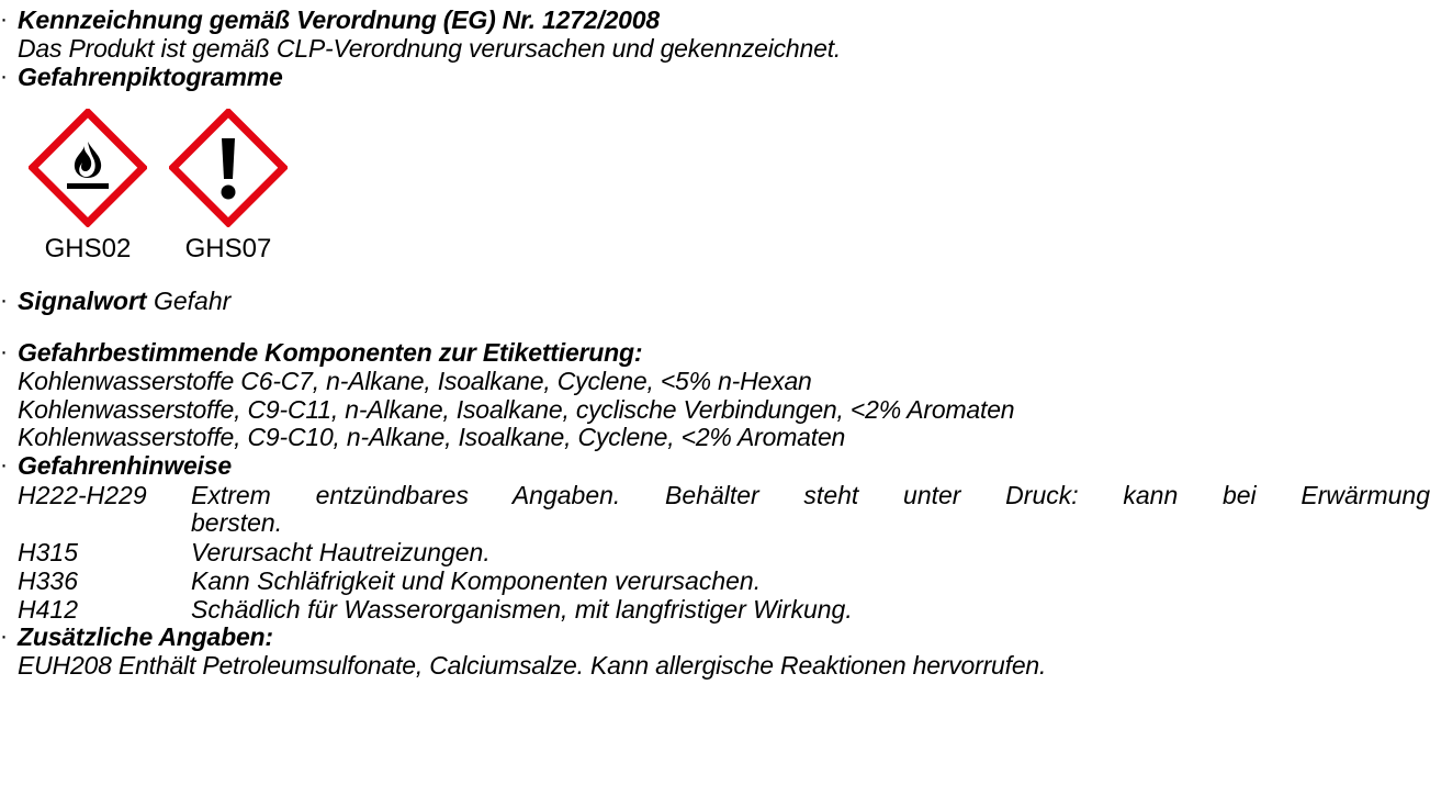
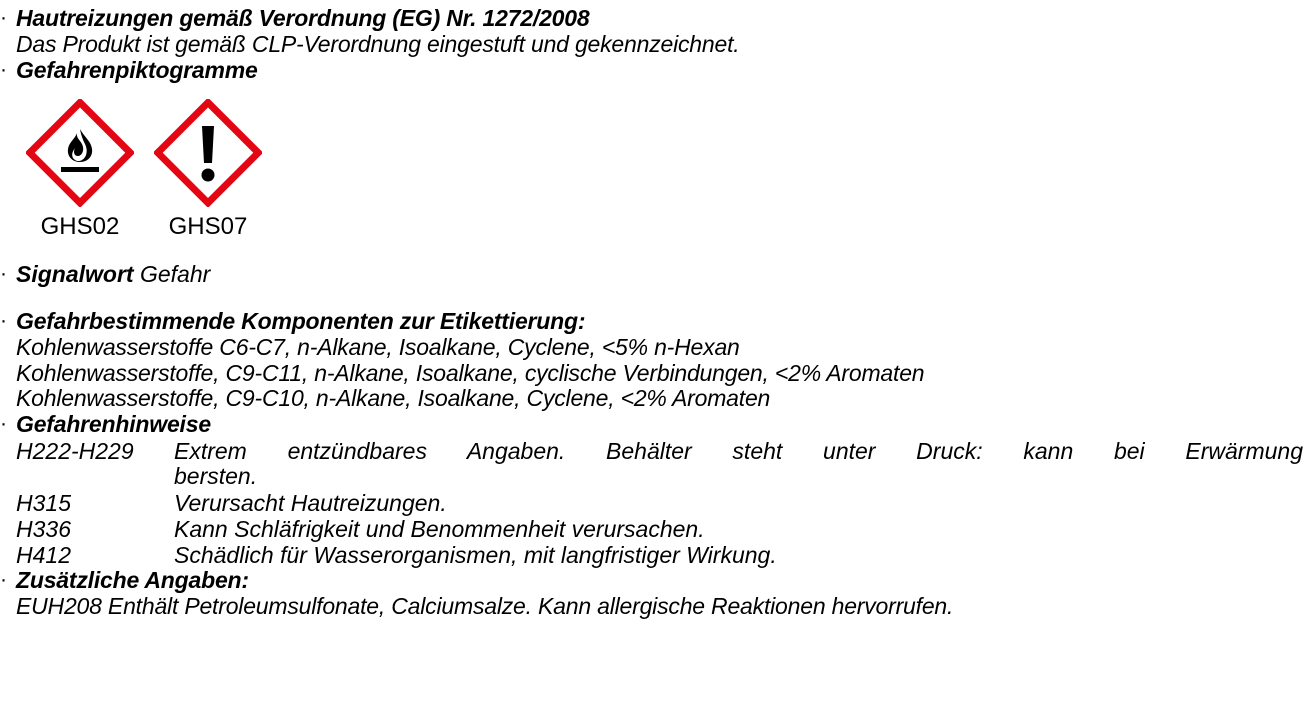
  ·
- Kennzeichnung gemäß Verordnung (EG) Nr. 1272/2008
+ Hautreizungen gemäß Verordnung (EG) Nr. 1272/2008
- Das Produkt ist gemäß CLP-Verordnung verursachen und gekennzeichnet.
+ Das Produkt ist gemäß CLP-Verordnung eingestuft und gekennzeichnet.
  ·
  Gefahrenpiktogramme
  GHS02
  GHS07
  ·
  Signalwort Gefahr
  ·
  Gefahrbestimmende Komponenten zur Etikettierung:
  Kohlenwasserstoffe C6-C7, n-Alkane, Isoalkane, Cyclene, <5% n-Hexan
  Kohlenwasserstoffe, C9-C11, n-Alkane, Isoalkane, cyclische Verbindungen, <2% Aromaten
  Kohlenwasserstoffe, C9-C10, n-Alkane, Isoalkane, Cyclene, <2% Aromaten
  ·
  Gefahrenhinweise
  H222-H229
  Extrem entzündbares Angaben. Behälter steht unter Druck: kann bei Erwärmung
  bersten.
  H315
  Verursacht Hautreizungen.
  H336
- Kann Schläfrigkeit und Komponenten verursachen.
+ Kann Schläfrigkeit und Benommenheit verursachen.
  H412
  Schädlich für Wasserorganismen, mit langfristiger Wirkung.
  ·
  Zusätzliche Angaben:
  EUH208 Enthält Petroleumsulfonate, Calciumsalze. Kann allergische Reaktionen hervorrufen.
